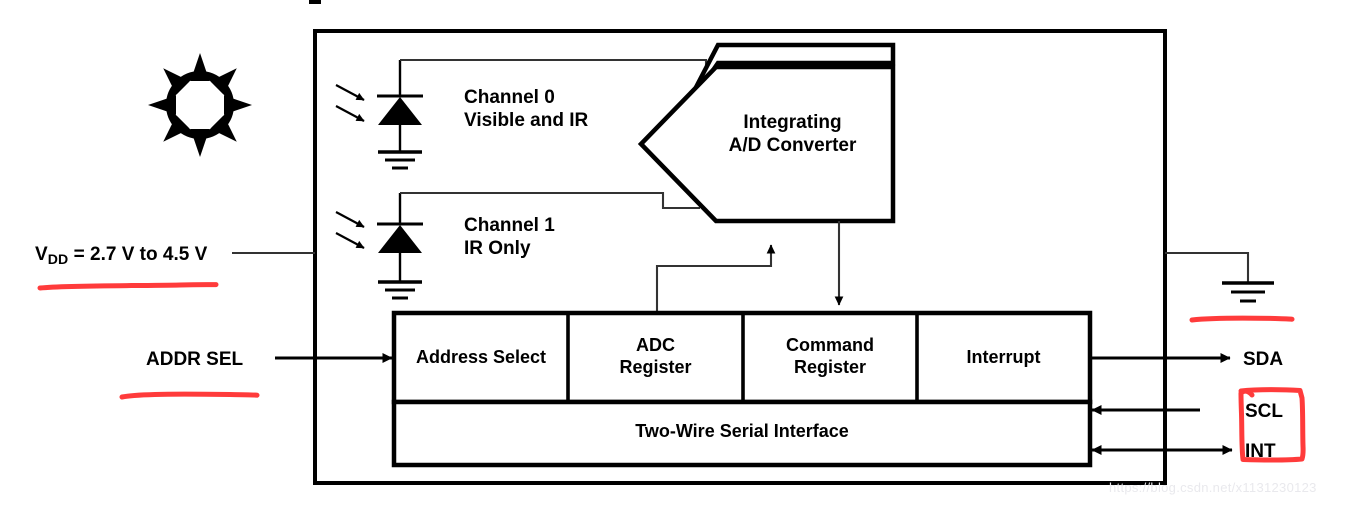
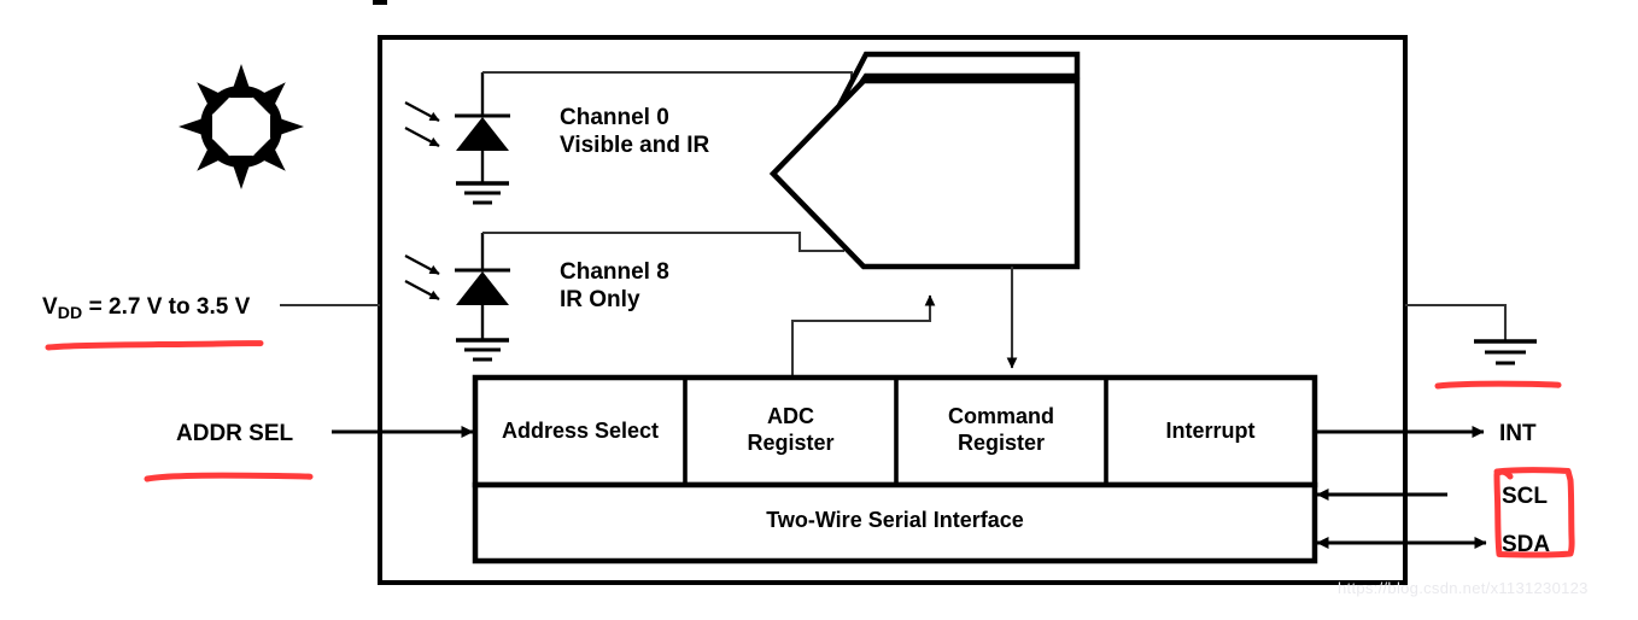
  Channel 0
  Visible and IR
- Channel 1
+ Channel 8
  IR Only
- Integrating
- A/D Converter
  Address Select
  ADC
  Register
  Command
  Register
  Interrupt
  Two-Wire Serial Interface
- VDD = 2.7 V to 4.5 V
+ VDD = 2.7 V to 3.5 V
  ADDR SEL
- SDA
+ INT
  SCL
- INT
+ SDA
  https://blog.csdn.net/x1131230123
